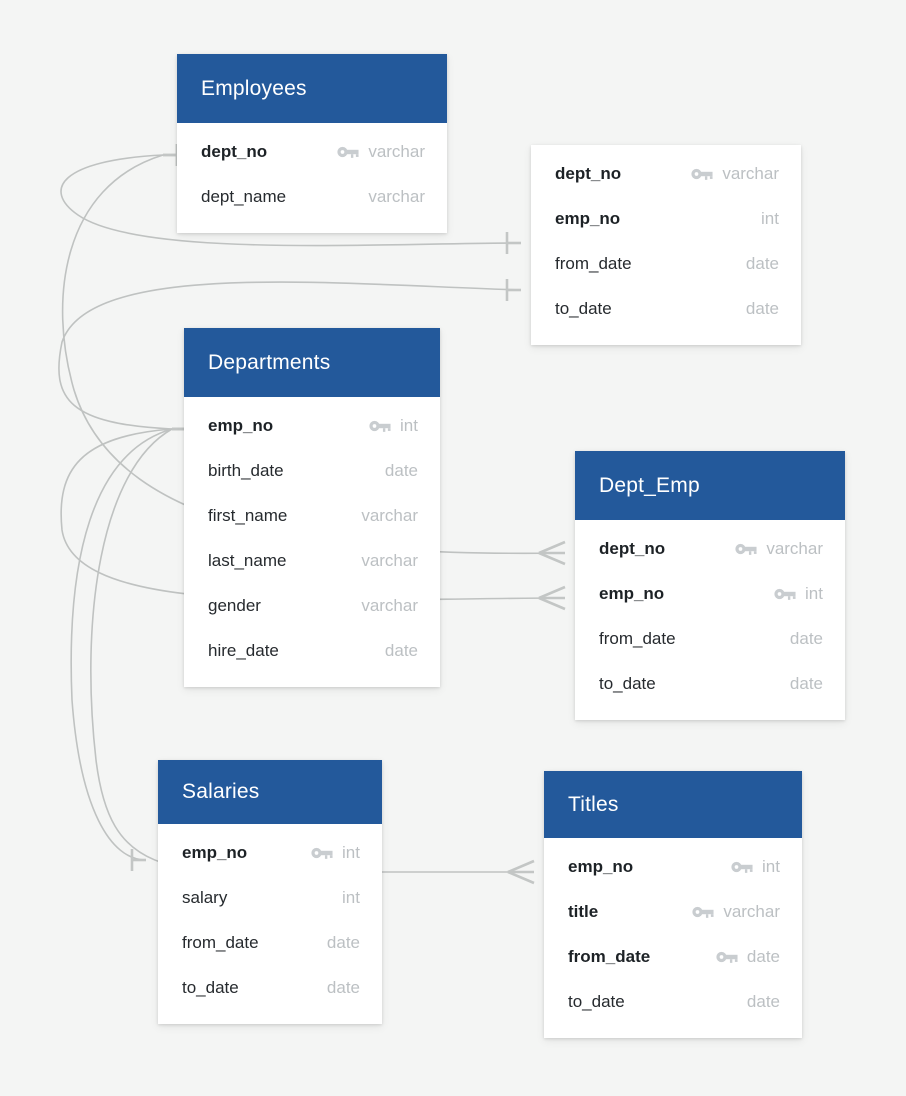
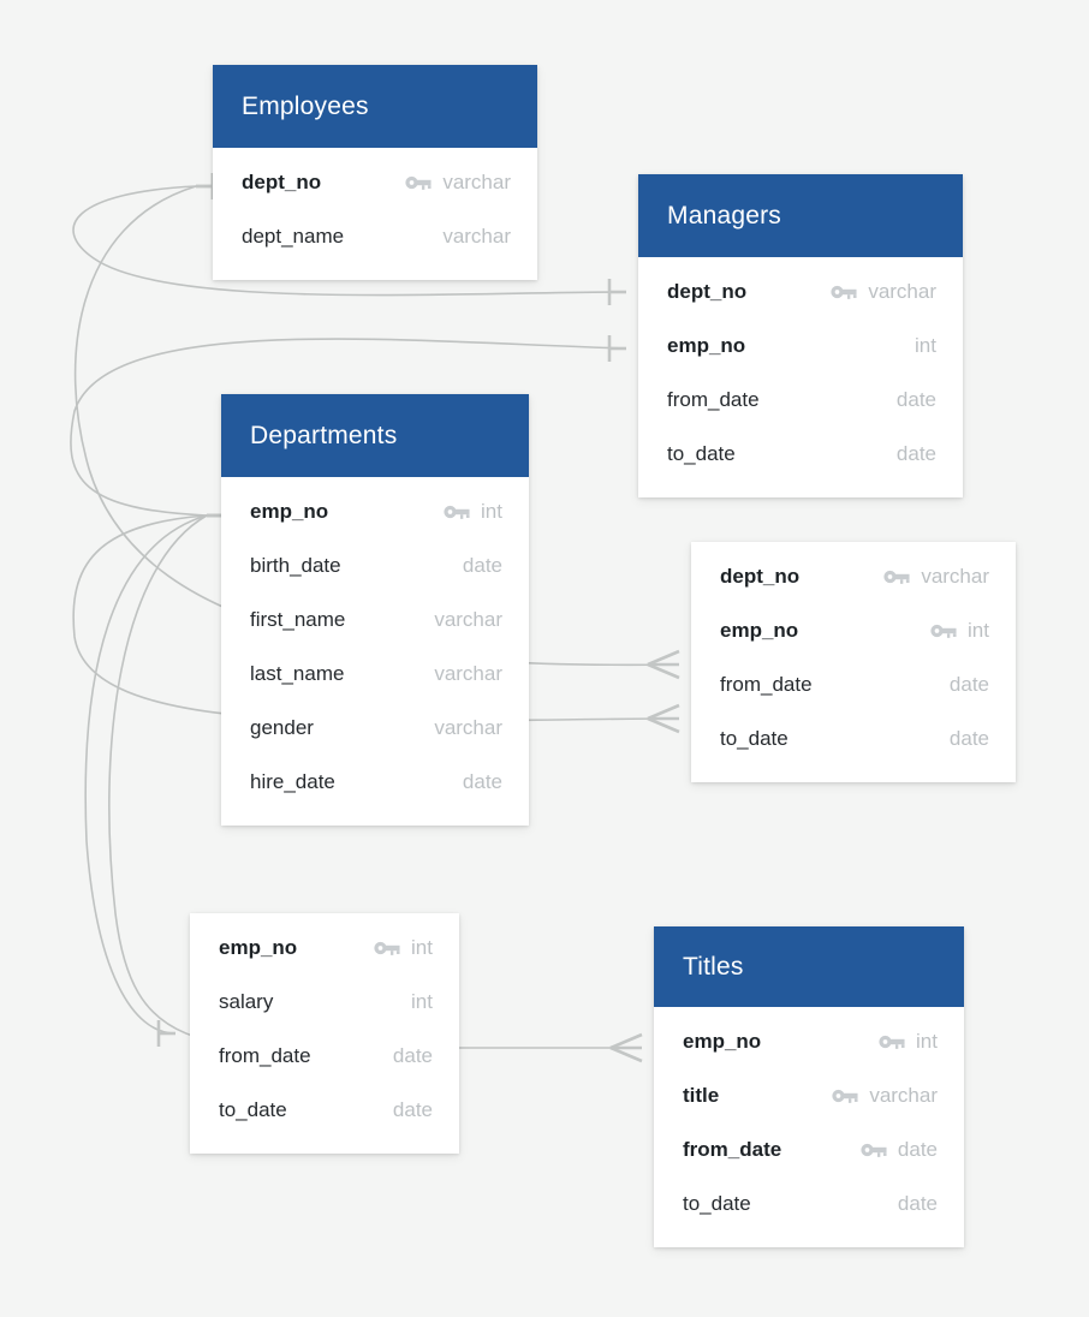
  Employees
  dept_no
  varchar
  dept_name
  varchar
+ Managers
  dept_no
  varchar
  emp_no
  int
  from_date
  date
  to_date
  date
  Departments
  emp_no
  int
  birth_date
  date
  first_name
  varchar
  last_name
  varchar
  gender
  varchar
  hire_date
  date
- Dept_Emp
  dept_no
  varchar
  emp_no
  int
  from_date
  date
  to_date
  date
- Salaries
  emp_no
  int
  salary
  int
  from_date
  date
  to_date
  date
  Titles
  emp_no
  int
  title
  varchar
  from_date
  date
  to_date
  date
